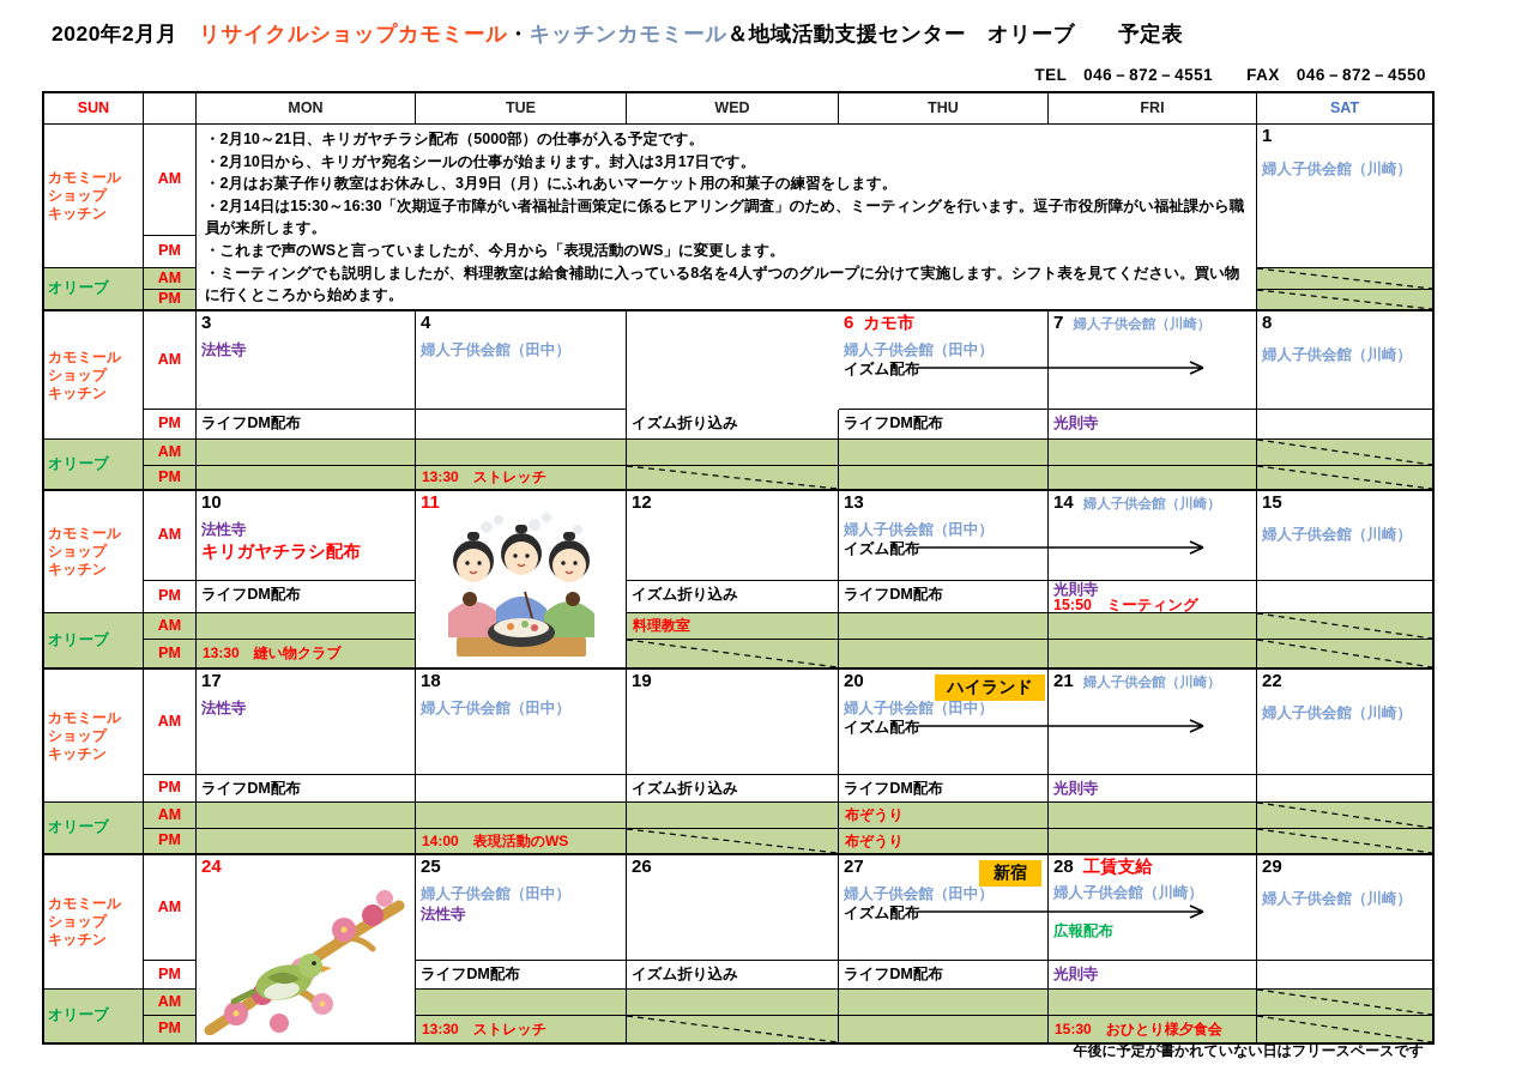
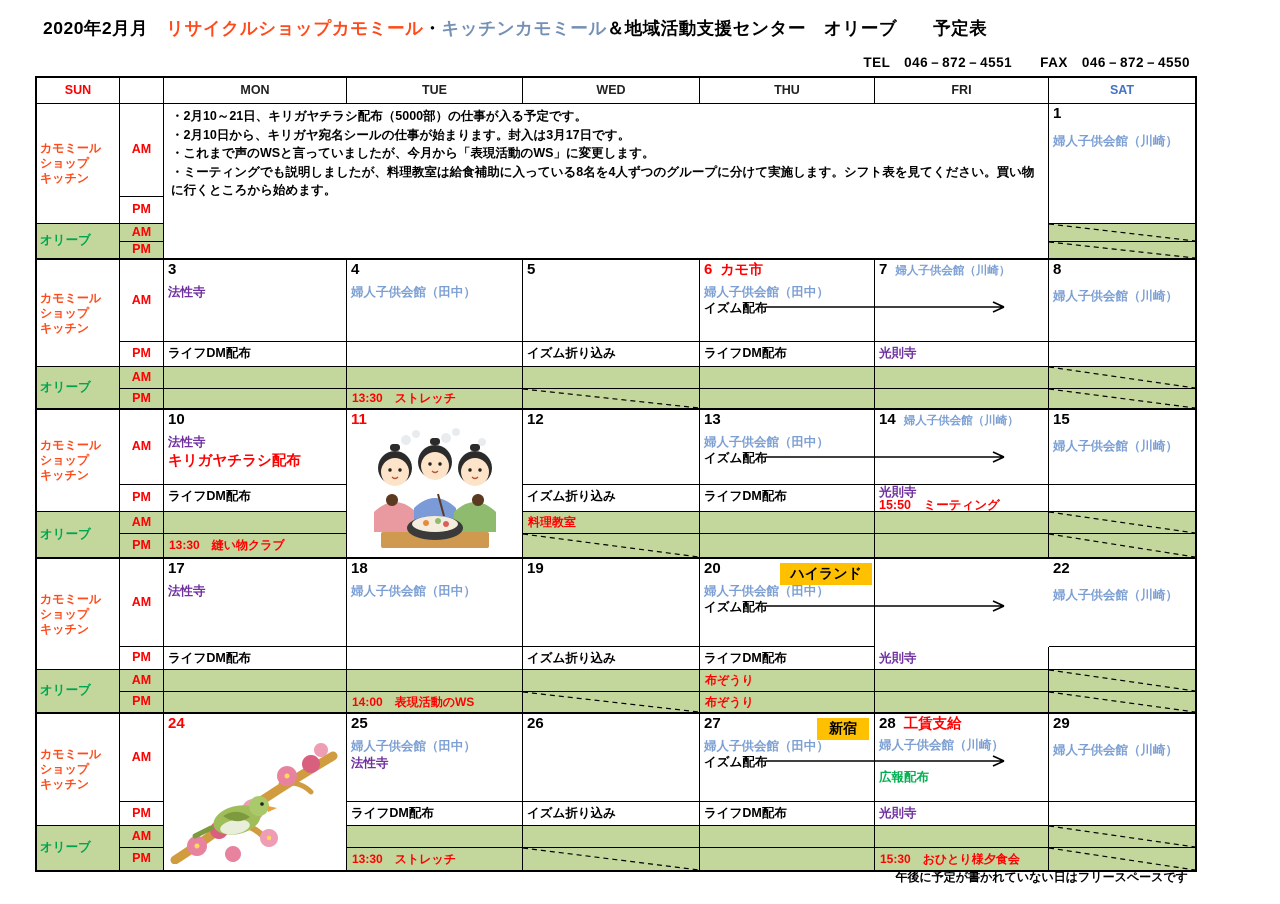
  2020年2月月 リサイクルショップカモミール・キッチンカモミール＆地域活動支援センター オリーブ 予定表
  TEL 046－872－4551 FAX 046－872－4550
  SUN
  MON
  TUE
  WED
  THU
  FRI
  SAT
  カモミール
  ショップ
  キッチン
  AM
  PM
  オリーブ
  AM
  PM
  ・2月10～21日、キリガヤチラシ配布（5000部）の仕事が入る予定です。
  ・2月10日から、キリガヤ宛名シールの仕事が始まります。封入は3月17日です。
- ・2月はお菓子作り教室はお休みし、3月9日（月）にふれあいマーケット用の和菓子の練習をします。
- ・2月14日は15:30～16:30「次期逗子市障がい者福祉計画策定に係るヒアリング調査」のため、ミーティングを行います。逗子市役所障がい福祉課から職員が来所します。
  ・これまで声のWSと言っていましたが、今月から「表現活動のWS」に変更します。
  ・ミーティングでも説明しましたが、料理教室は給食補助に入っている8名を4人ずつのグループに分けて実施します。シフト表を見てください。買い物に行くところから始めます。
  1
  婦人子供会館（川崎）
  カモミール
  ショップ
  キッチン
  AM
  PM
  オリーブ
  AM
  PM
  3
  法性寺
  4
  婦人子供会館（田中）
+ 5
  6 カモ市
  婦人子供会館（田中）
  イズム配布
  7 婦人子供会館（川崎）
  8
  婦人子供会館（川崎）
  ライフDM配布
  イズム折り込み
  ライフDM配布
  光則寺
  13:30 ストレッチ
  カモミール
  ショップ
  キッチン
  AM
  PM
  オリーブ
  AM
  PM
  10
  法性寺
  キリガヤチラシ配布
  11
  12
  13
  婦人子供会館（田中）
  イズム配布
  14 婦人子供会館（川崎）
  15
  婦人子供会館（川崎）
  ライフDM配布
  イズム折り込み
  ライフDM配布
  光則寺
  15:50 ミーティング
  料理教室
  13:30 縫い物クラブ
  カモミール
  ショップ
  キッチン
  AM
  PM
  オリーブ
  AM
  PM
  17
  法性寺
  18
  婦人子供会館（田中）
  19
  20
  ハイランド
  婦人子供会館（田中）
  イズム配布
- 21 婦人子供会館（川崎）
  22
  婦人子供会館（川崎）
  ライフDM配布
  イズム折り込み
  ライフDM配布
  光則寺
  布ぞうり
  14:00 表現活動のWS
  布ぞうり
  カモミール
  ショップ
  キッチン
  AM
  PM
  オリーブ
  AM
  PM
  24
  25
  婦人子供会館（田中）
  法性寺
  26
  27
  新宿
  婦人子供会館（田中）
  イズム配布
  28 工賃支給
  婦人子供会館（川崎）
  広報配布
  29
  婦人子供会館（川崎）
  ライフDM配布
  イズム折り込み
  ライフDM配布
  光則寺
  13:30 ストレッチ
  15:30 おひとり様夕食会
  午後に予定が書かれていない日はフリースペースです
